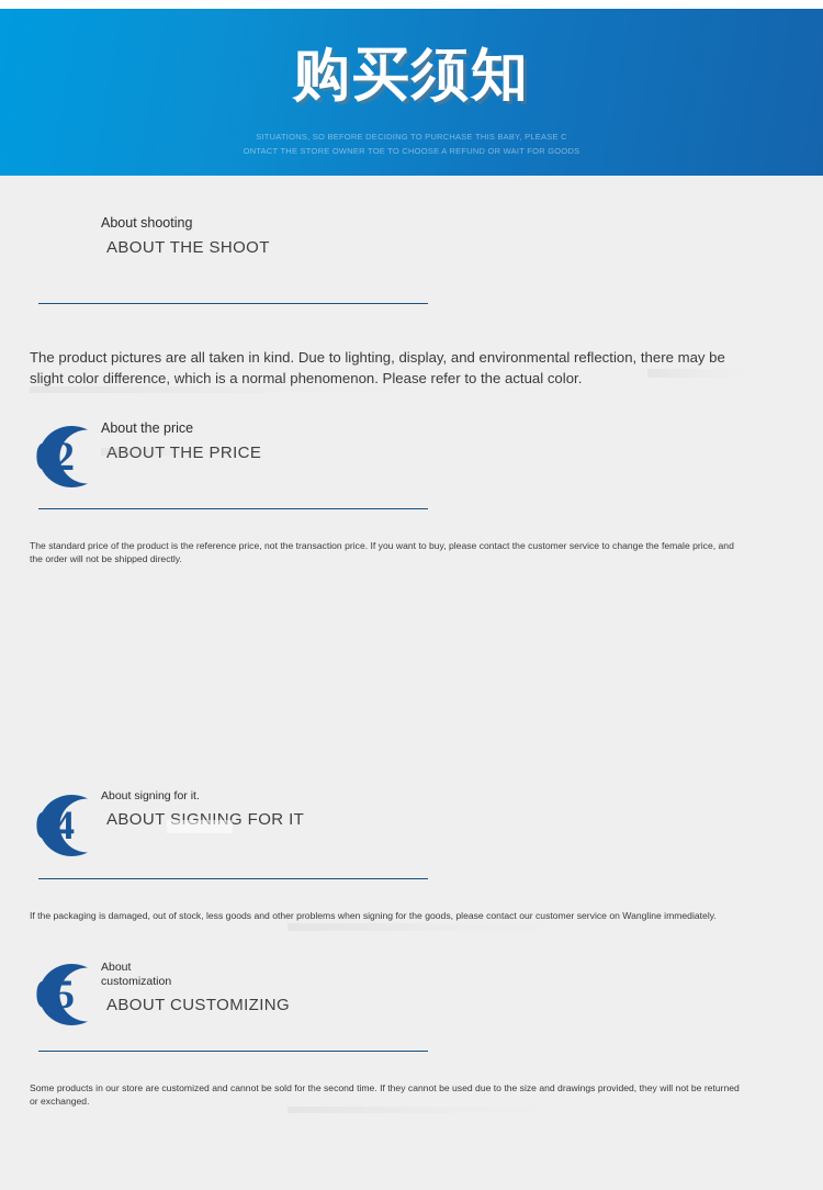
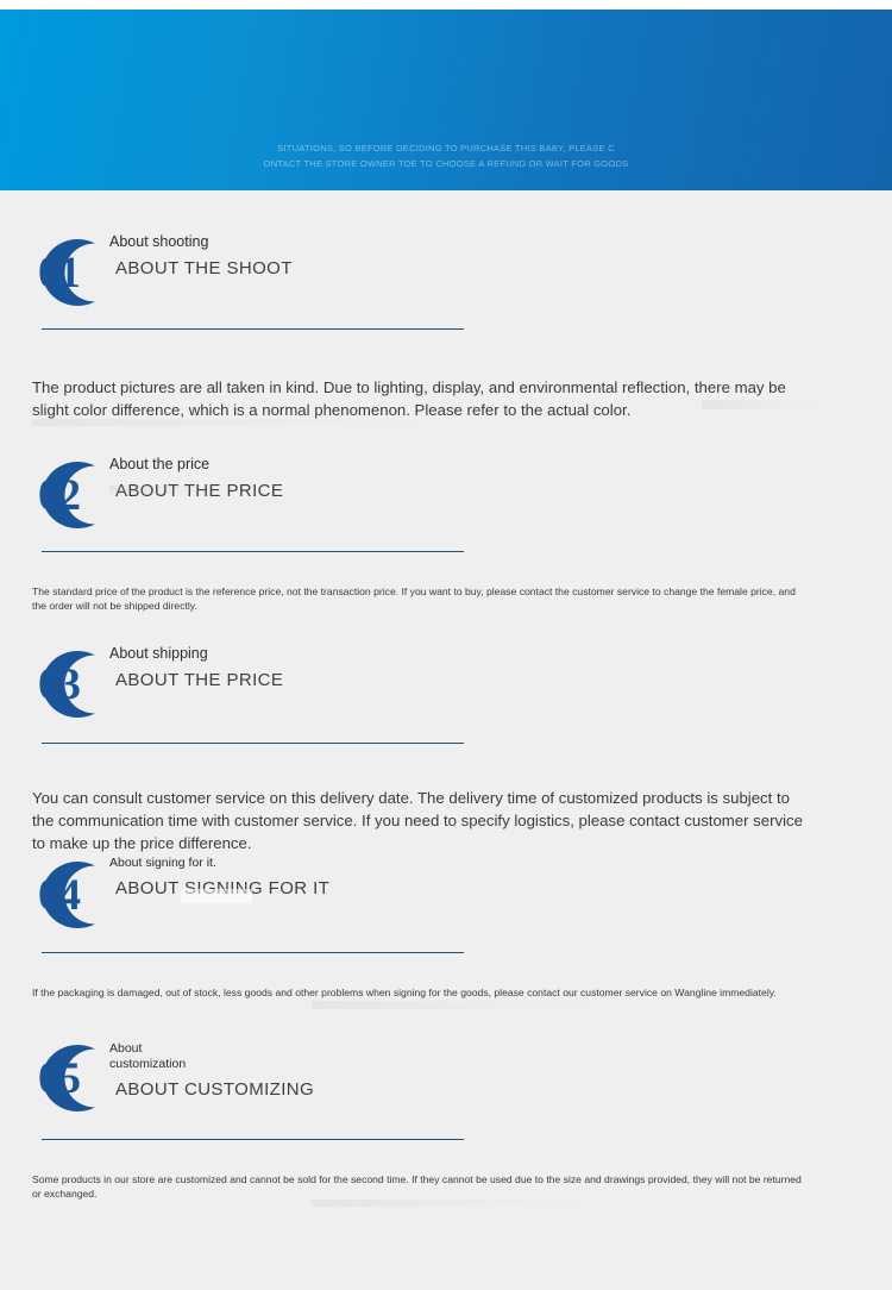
- 购买须知
  SITUATIONS, SO BEFORE DECIDING TO PURCHASE THIS BABY, PLEASE C
  ONTACT THE STORE OWNER TOE TO CHOOSE A REFUND OR WAIT FOR GOODS
+ 01
  About shooting
  ABOUT THE SHOOT
  The product pictures are all taken in kind. Due to lighting, display, and environmental reflection, there may be slight color difference, which is a normal phenomenon. Please refer to the actual color.
  02
  About the price
  The standard price of the product is the reference price, not the transaction price. If you want to buy, please contact the customer service to change the female price, and the order will not be shipped directly.
+ 03
+ About shipping
+ ABOUT THE PRICE
+ You can consult customer service on this delivery date. The delivery time of customized products is subject to the communication time with customer service. If you need to specify logistics, please contact customer service to make up the price difference.
  04
  About signing for it.
  ABOUT SIGNING FOR IT
  If the packaging is damaged, out of stock, less goods and other problems when signing for the goods, please contact our customer service on Wangline immediately.
  05
  About
  customization
  ABOUT CUSTOMIZING
  Some products in our store are customized and cannot be sold for the second time. If they cannot be used due to the size and drawings provided, they will not be returned or exchanged.
